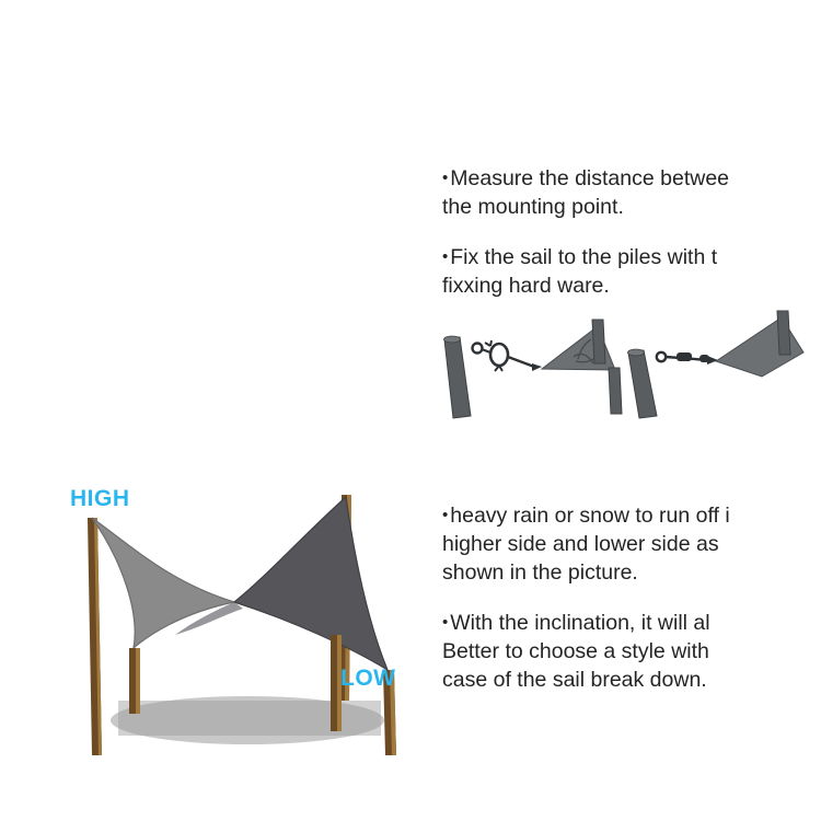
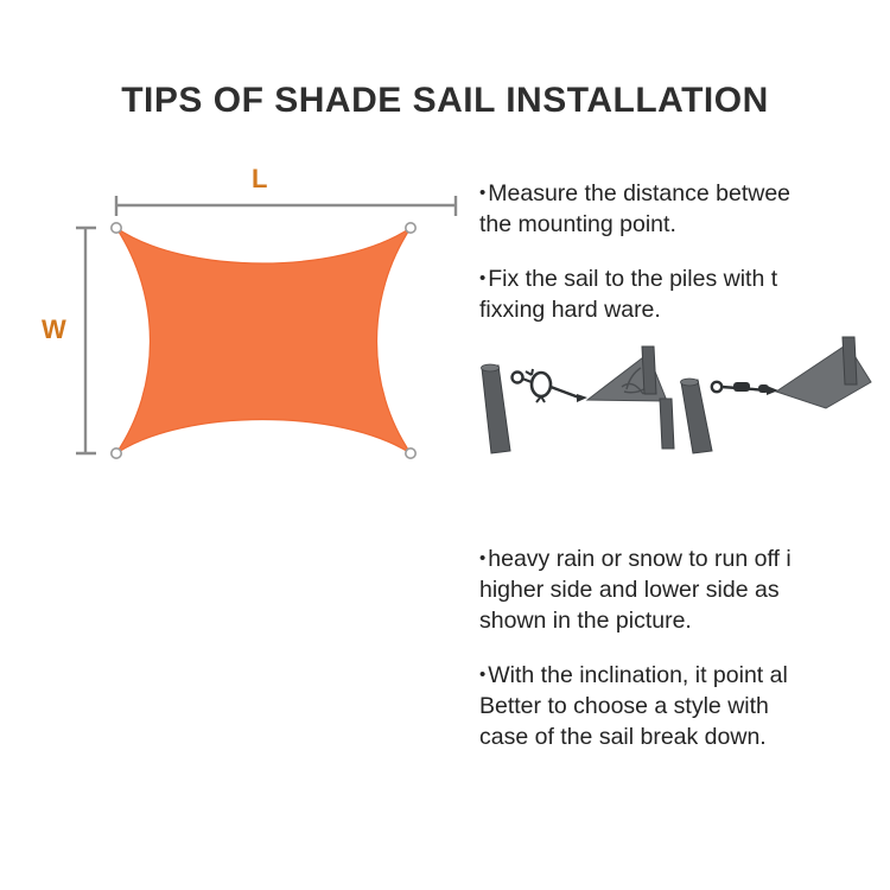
+ TIPS OF SHADE SAIL INSTALLATION
+ L
+ W
  •Measure the distance betwee
  the mounting point.
  •Fix the sail to the piles with t
  fixxing hard ware.
- HIGH
- LOW
  •heavy rain or snow to run off i
  higher side and lower side as
  shown in the picture.
- •With the inclination, it will al
+ •With the inclination, it point al
  Better to choose a style with
  case of the sail break down.
